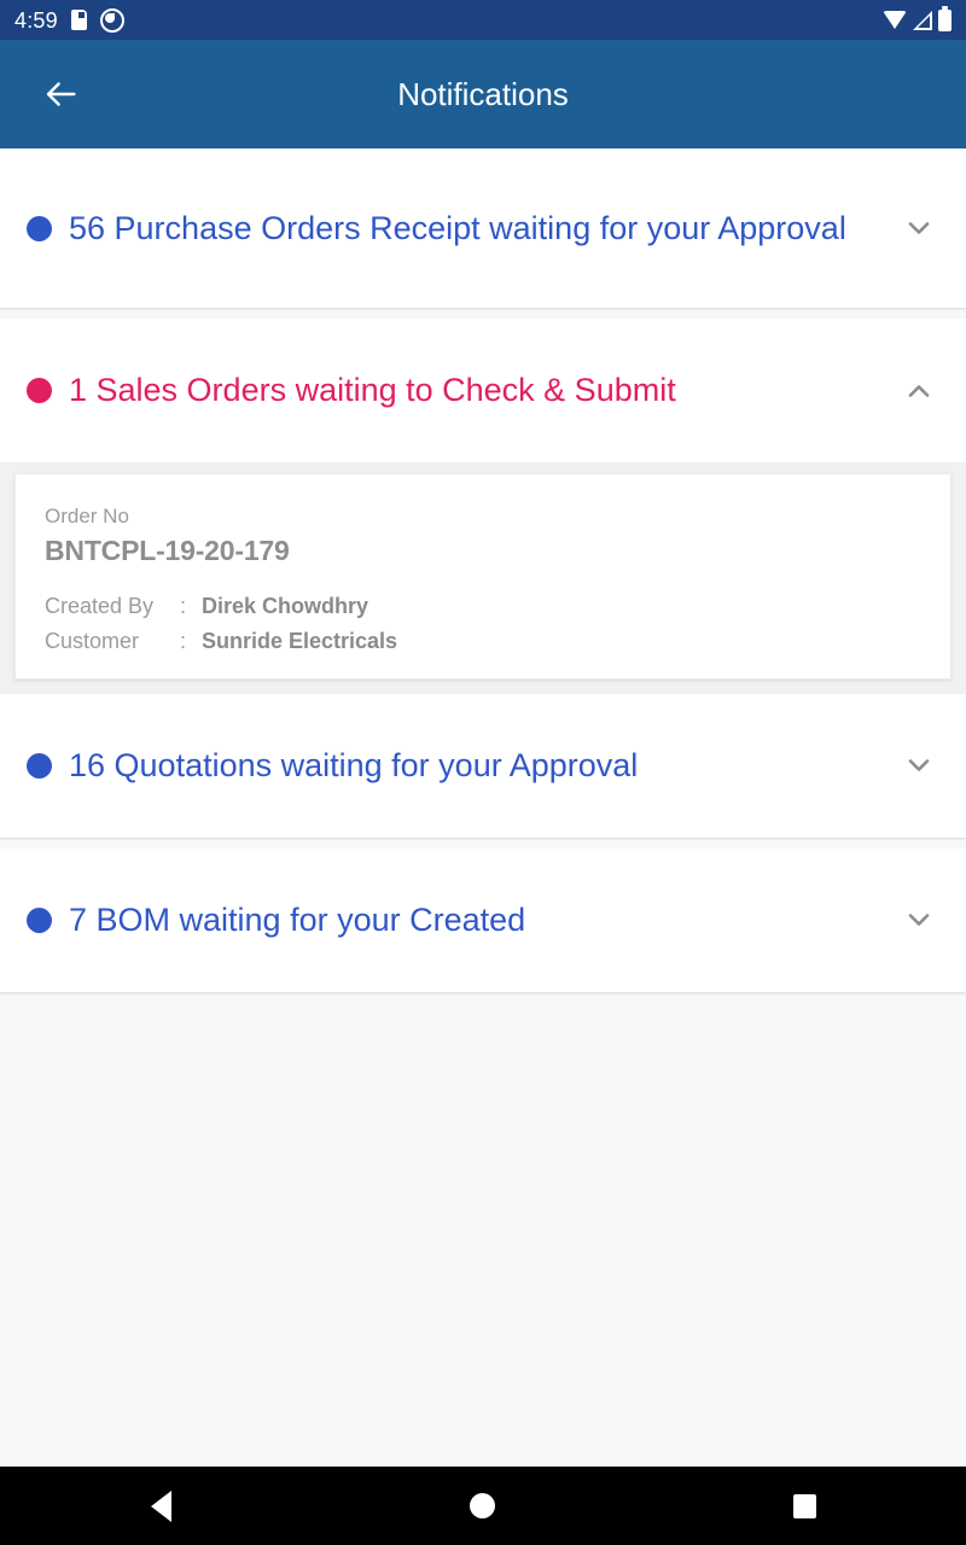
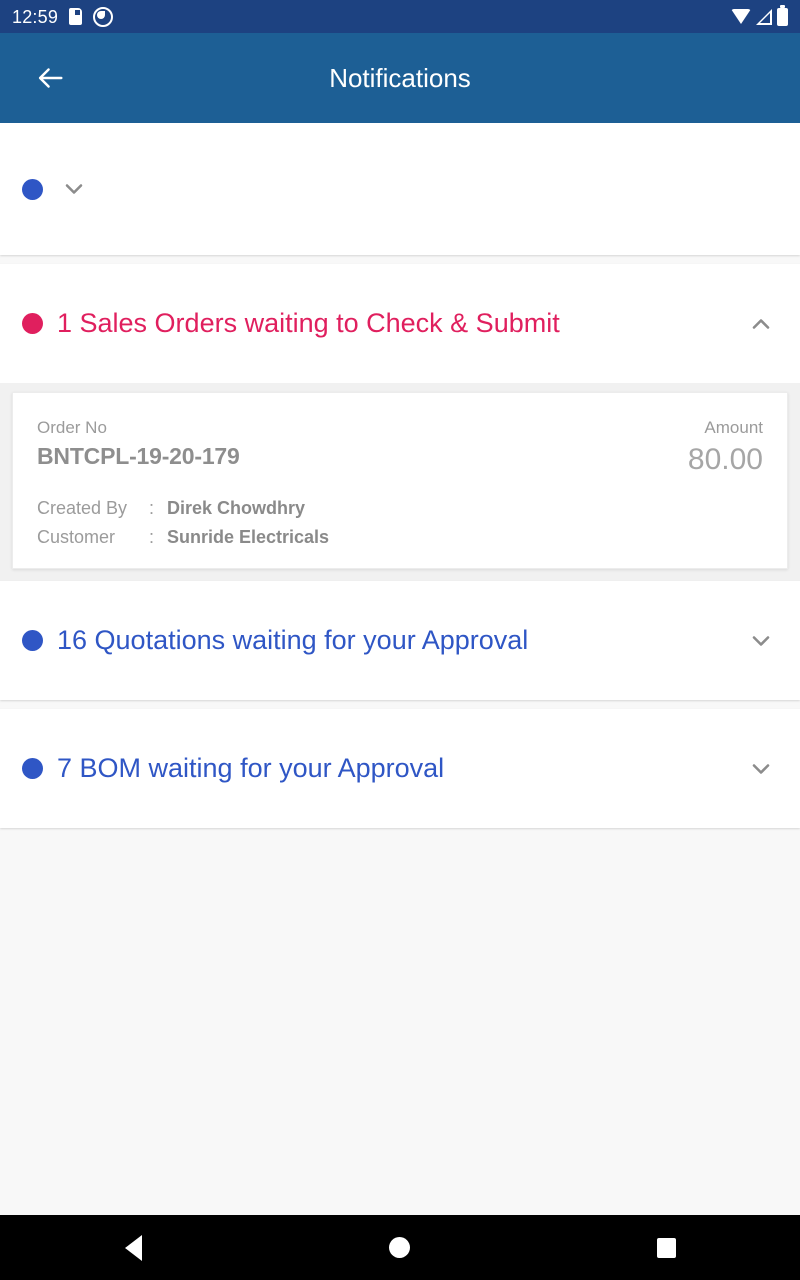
- 4:59
+ 12:59
  Notifications
- 56 Purchase Orders Receipt waiting for your Approval
  1 Sales Orders waiting to Check & Submit
  Order No
  BNTCPL-19-20-179
+ Amount
+ 80.00
  Created By
  :
  Direk Chowdhry
  Customer
  :
  Sunride Electricals
  16 Quotations waiting for your Approval
- 7 BOM waiting for your Created
+ 7 BOM waiting for your Approval
